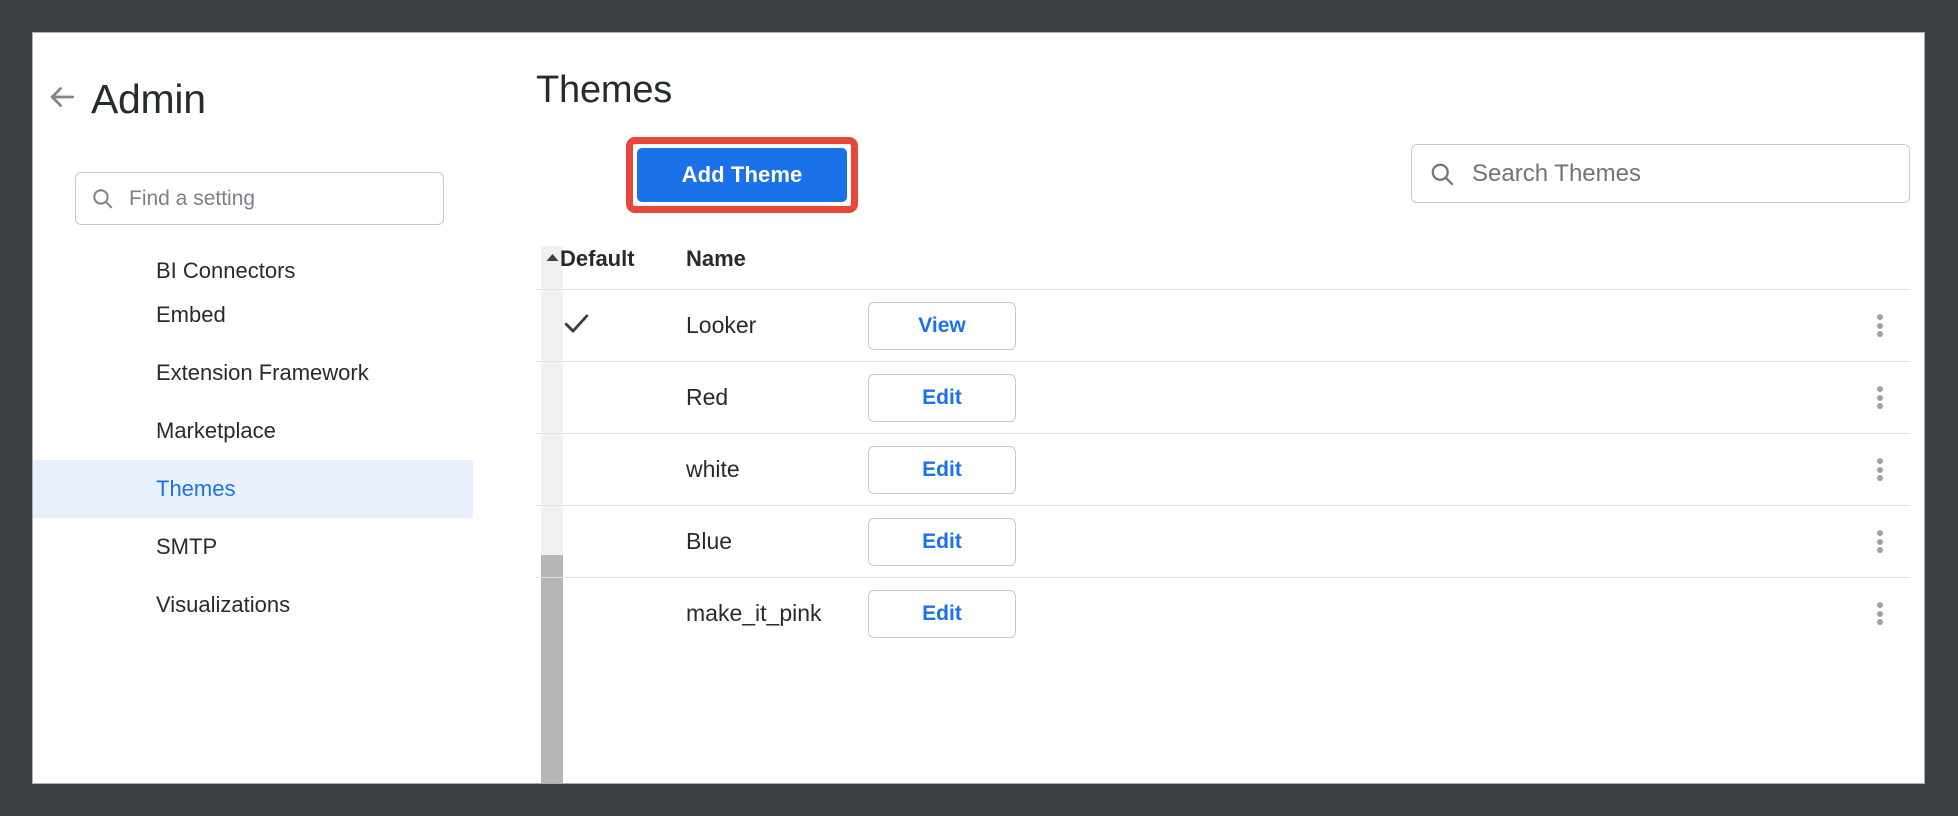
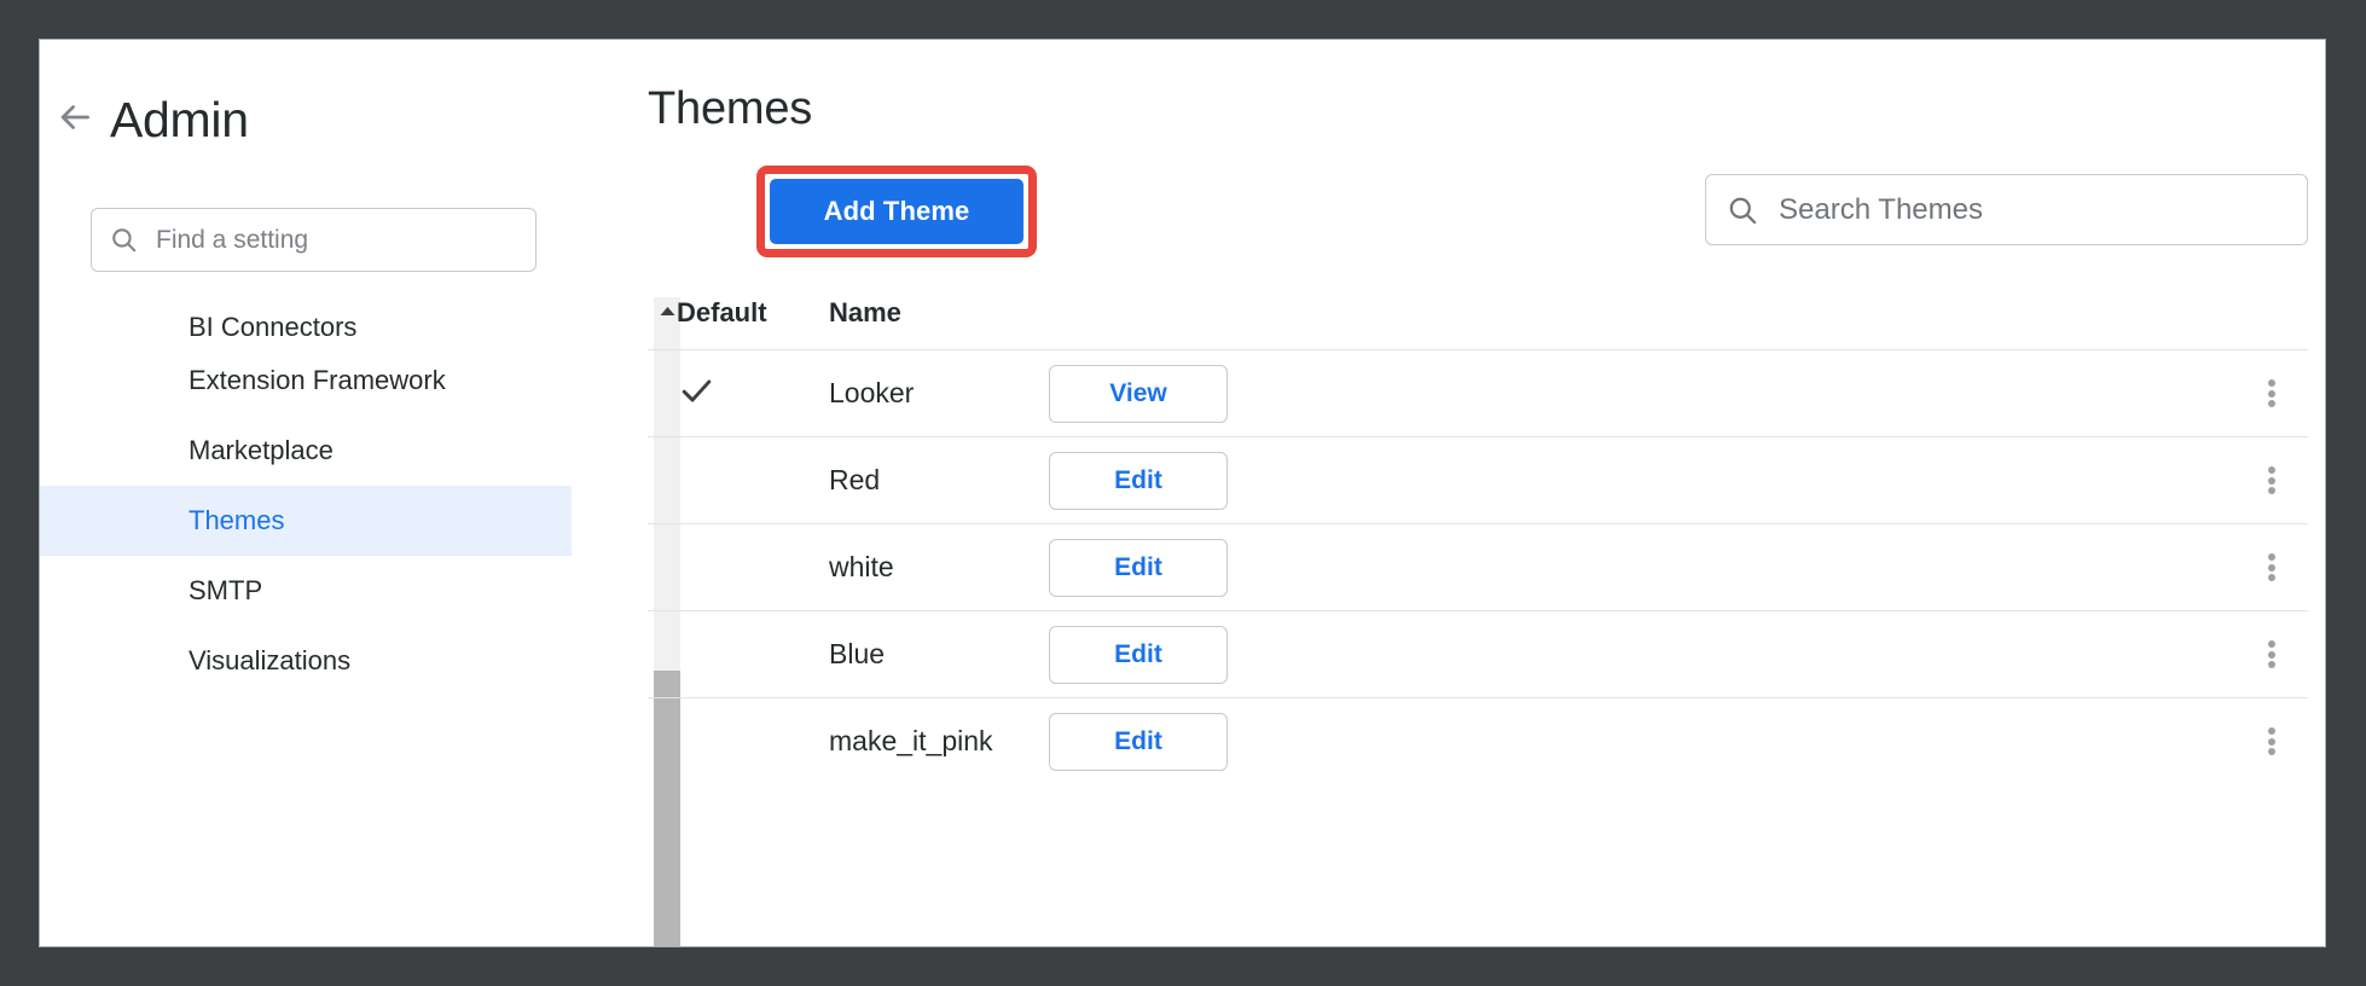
  Admin
  Find a setting
  BI Connectors
- Embed
  Extension Framework
  Marketplace
  Themes
  SMTP
  Visualizations
  Themes
  Add Theme
  Search Themes
  Default
  Name
  Looker
  View
  Red
  Edit
  white
  Edit
  Blue
  Edit
  make_it_pink
  Edit
